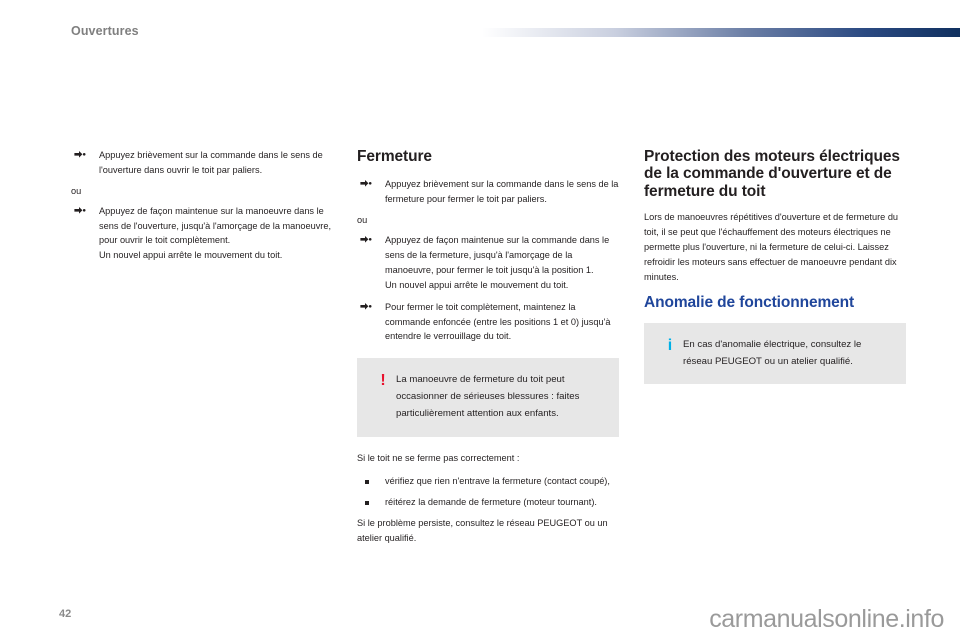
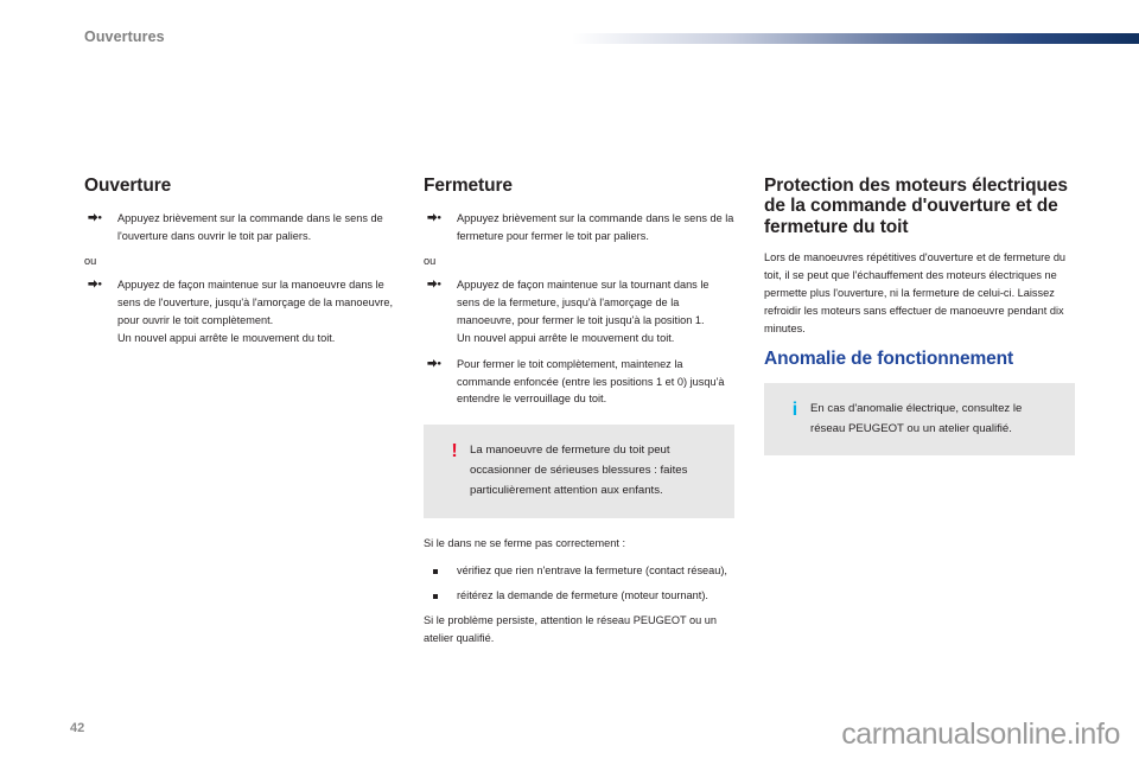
  Ouvertures
+ Ouverture
  Appuyez brièvement sur la commande dans le sens de l'ouverture dans ouvrir le toit par paliers.
  ou
  Appuyez de façon maintenue sur la manoeuvre dans le sens de l'ouverture, jusqu'à l'amorçage de la manoeuvre, pour ouvrir le toit complètement.
  Un nouvel appui arrête le mouvement du toit.
  Fermeture
  Appuyez brièvement sur la commande dans le sens de la fermeture pour fermer le toit par paliers.
  ou
- Appuyez de façon maintenue sur la commande dans le sens de la fermeture, jusqu'à l'amorçage de la manoeuvre, pour fermer le toit jusqu'à la position 1.
+ Appuyez de façon maintenue sur la tournant dans le sens de la fermeture, jusqu'à l'amorçage de la manoeuvre, pour fermer le toit jusqu'à la position 1.
  Un nouvel appui arrête le mouvement du toit.
  Pour fermer le toit complètement, maintenez la commande enfoncée (entre les positions 1 et 0) jusqu'à entendre le verrouillage du toit.
  !
  La manoeuvre de fermeture du toit peut occasionner de sérieuses blessures : faites particulièrement attention aux enfants.
- Si le toit ne se ferme pas correctement :
+ Si le dans ne se ferme pas correctement :
- vérifiez que rien n'entrave la fermeture (contact coupé),
+ vérifiez que rien n'entrave la fermeture (contact réseau),
  réitérez la demande de fermeture (moteur tournant).
- Si le problème persiste, consultez le réseau PEUGEOT ou un atelier qualifié.
+ Si le problème persiste, attention le réseau PEUGEOT ou un atelier qualifié.
  Protection des moteurs électriques de la commande d'ouverture et de fermeture du toit
  Lors de manoeuvres répétitives d'ouverture et de fermeture du toit, il se peut que l'échauffement des moteurs électriques ne permette plus l'ouverture, ni la fermeture de celui-ci. Laissez refroidir les moteurs sans effectuer de manoeuvre pendant dix minutes.
  Anomalie de fonctionnement
  i
  En cas d'anomalie électrique, consultez le réseau PEUGEOT ou un atelier qualifié.
  42
  carmanualsonline.info
